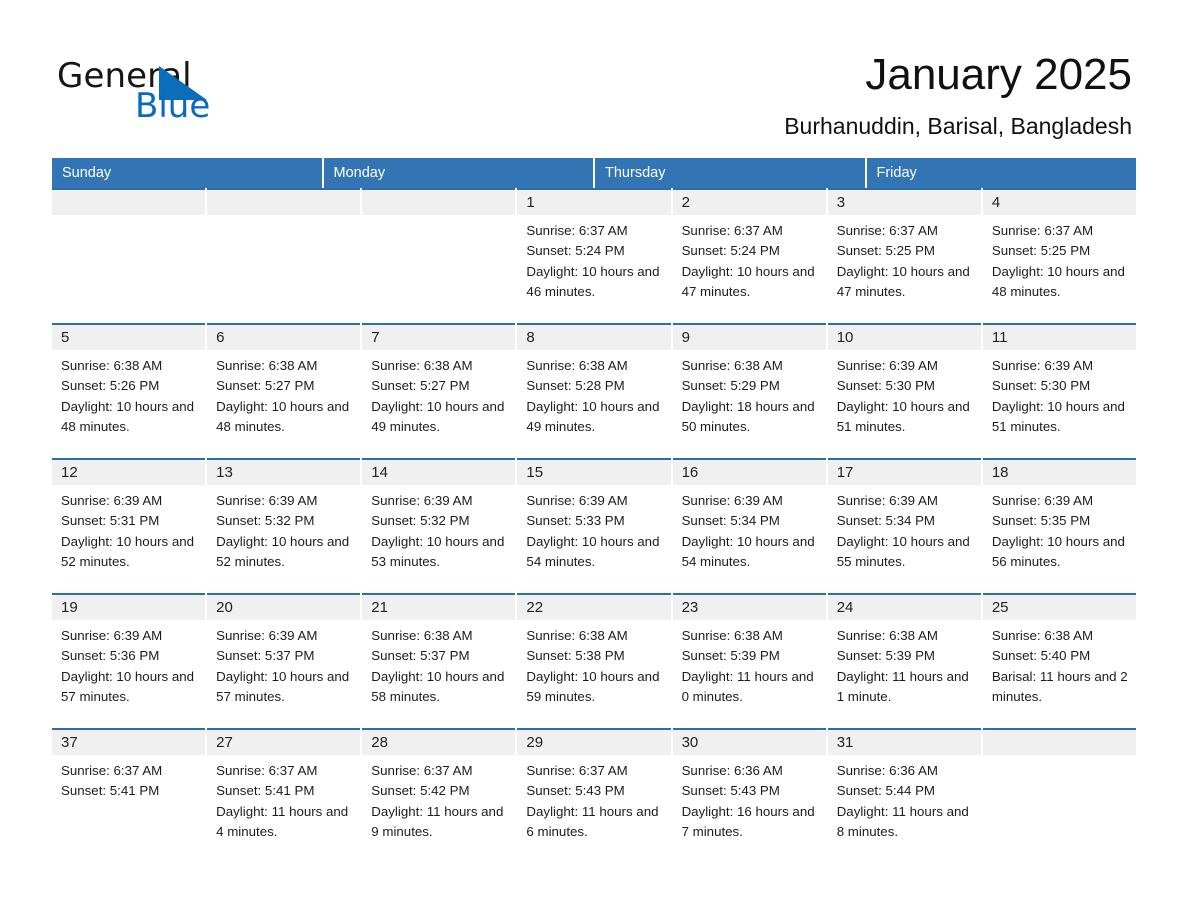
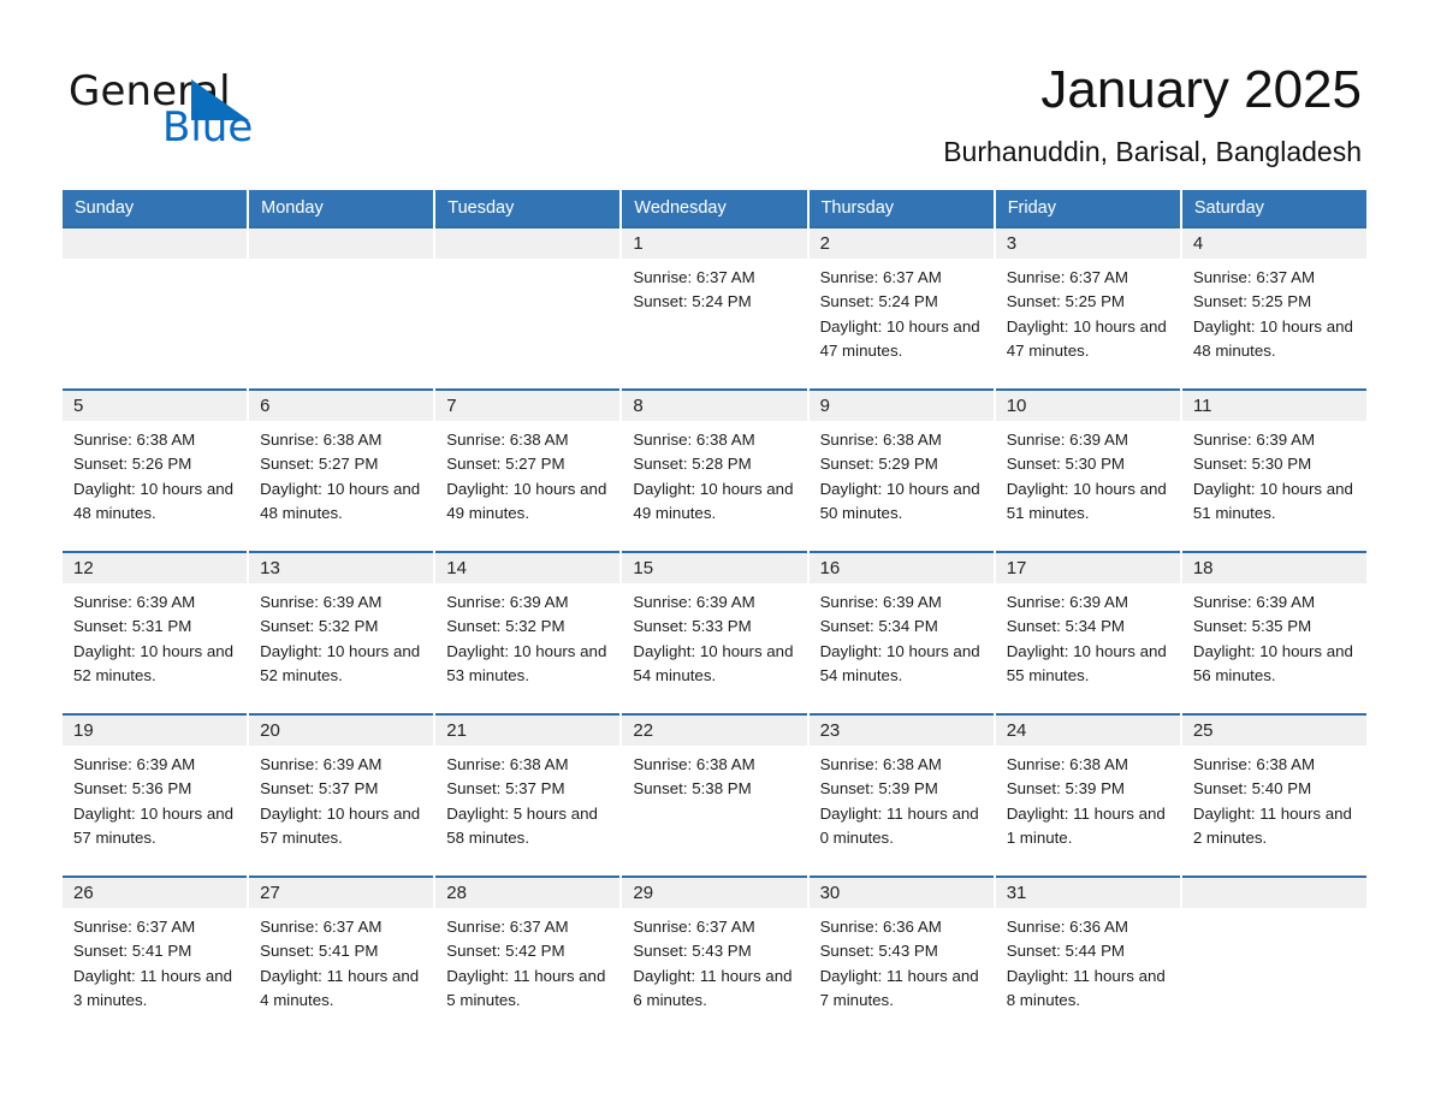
  Generl
  Blue
  January 2025
  Burhanuddin, Barisal, Bangladesh
  Sunday
  Monday
+ Tuesday
+ Wednesday
  Thursday
  Friday
+ Saturday
  1
  Sunrise: 6:37 AM
  Sunset: 5:24 PM
- Daylight: 10 hours and 46 minutes.
  2
  Sunrise: 6:37 AM
  Sunset: 5:24 PM
  Daylight: 10 hours and 47 minutes.
  3
  Sunrise: 6:37 AM
  Sunset: 5:25 PM
  Daylight: 10 hours and 47 minutes.
  4
  Sunrise: 6:37 AM
  Sunset: 5:25 PM
  Daylight: 10 hours and 48 minutes.
  5
  Sunrise: 6:38 AM
  Sunset: 5:26 PM
  Daylight: 10 hours and 48 minutes.
  6
  Sunrise: 6:38 AM
  Sunset: 5:27 PM
  Daylight: 10 hours and 48 minutes.
  7
  Sunrise: 6:38 AM
  Sunset: 5:27 PM
  Daylight: 10 hours and 49 minutes.
  8
  Sunrise: 6:38 AM
  Sunset: 5:28 PM
  Daylight: 10 hours and 49 minutes.
  9
  Sunrise: 6:38 AM
  Sunset: 5:29 PM
- Daylight: 18 hours and 50 minutes.
+ Daylight: 10 hours and 50 minutes.
  10
  Sunrise: 6:39 AM
  Sunset: 5:30 PM
  Daylight: 10 hours and 51 minutes.
  11
  Sunrise: 6:39 AM
  Sunset: 5:30 PM
  Daylight: 10 hours and 51 minutes.
  12
  Sunrise: 6:39 AM
  Sunset: 5:31 PM
  Daylight: 10 hours and 52 minutes.
  13
  Sunrise: 6:39 AM
  Sunset: 5:32 PM
  Daylight: 10 hours and 52 minutes.
  14
  Sunrise: 6:39 AM
  Sunset: 5:32 PM
  Daylight: 10 hours and 53 minutes.
  15
  Sunrise: 6:39 AM
  Sunset: 5:33 PM
  Daylight: 10 hours and 54 minutes.
  16
  Sunrise: 6:39 AM
  Sunset: 5:34 PM
  Daylight: 10 hours and 54 minutes.
  17
  Sunrise: 6:39 AM
  Sunset: 5:34 PM
  Daylight: 10 hours and 55 minutes.
  18
  Sunrise: 6:39 AM
  Sunset: 5:35 PM
  Daylight: 10 hours and 56 minutes.
  19
  Sunrise: 6:39 AM
  Sunset: 5:36 PM
  Daylight: 10 hours and 57 minutes.
  20
  Sunrise: 6:39 AM
  Sunset: 5:37 PM
  Daylight: 10 hours and 57 minutes.
  21
  Sunrise: 6:38 AM
  Sunset: 5:37 PM
- Daylight: 10 hours and 58 minutes.
+ Daylight: 5 hours and 58 minutes.
  22
  Sunrise: 6:38 AM
  Sunset: 5:38 PM
- Daylight: 10 hours and 59 minutes.
  23
  Sunrise: 6:38 AM
  Sunset: 5:39 PM
  Daylight: 11 hours and 0 minutes.
  24
  Sunrise: 6:38 AM
  Sunset: 5:39 PM
  Daylight: 11 hours and 1 minute.
  25
  Sunrise: 6:38 AM
  Sunset: 5:40 PM
- Barisal: 11 hours and 2 minutes.
+ Daylight: 11 hours and 2 minutes.
- 37
+ 26
  Sunrise: 6:37 AM
  Sunset: 5:41 PM
+ Daylight: 11 hours and 3 minutes.
  27
  Sunrise: 6:37 AM
  Sunset: 5:41 PM
  Daylight: 11 hours and 4 minutes.
  28
  Sunrise: 6:37 AM
  Sunset: 5:42 PM
- Daylight: 11 hours and 9 minutes.
+ Daylight: 11 hours and 5 minutes.
  29
  Sunrise: 6:37 AM
  Sunset: 5:43 PM
  Daylight: 11 hours and 6 minutes.
  30
  Sunrise: 6:36 AM
  Sunset: 5:43 PM
- Daylight: 16 hours and 7 minutes.
+ Daylight: 11 hours and 7 minutes.
  31
  Sunrise: 6:36 AM
  Sunset: 5:44 PM
  Daylight: 11 hours and 8 minutes.
